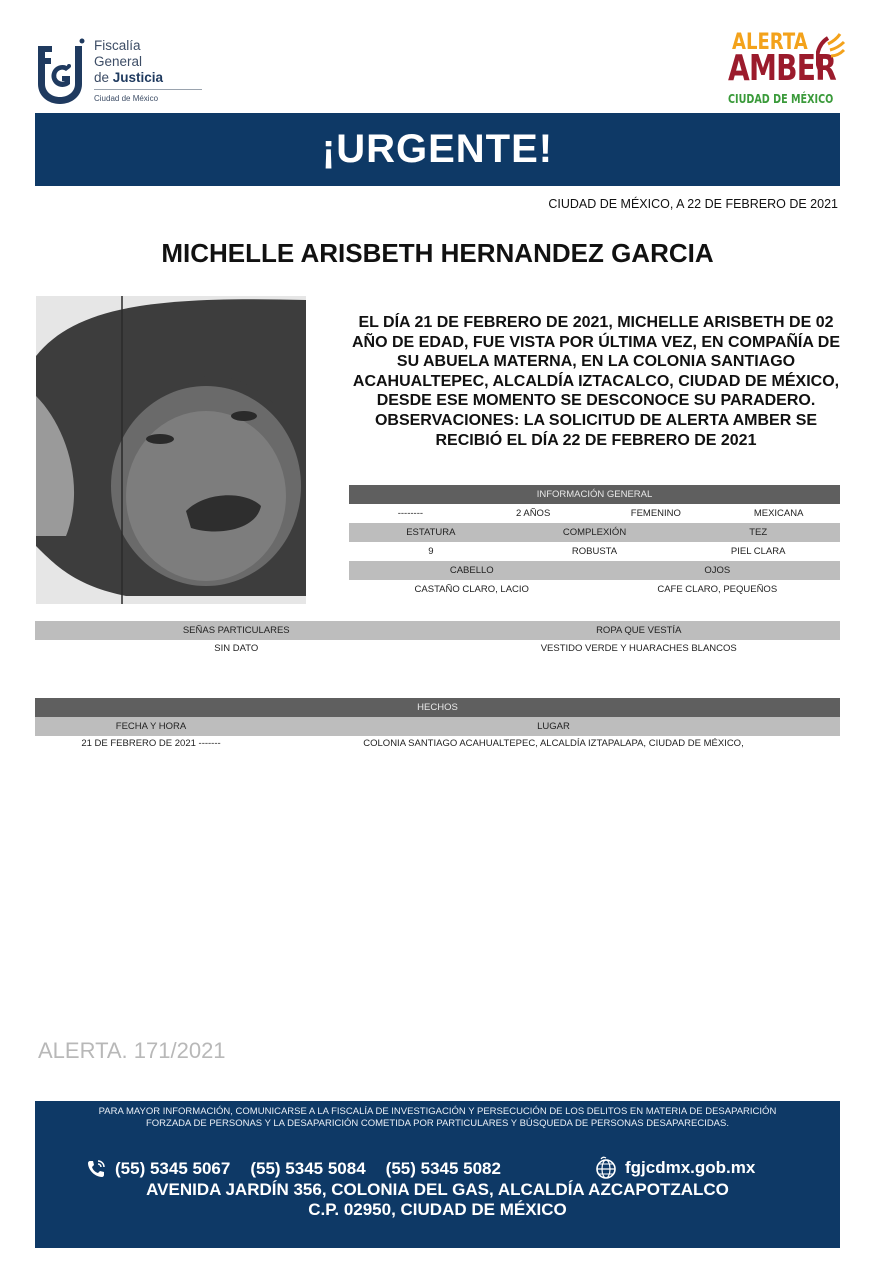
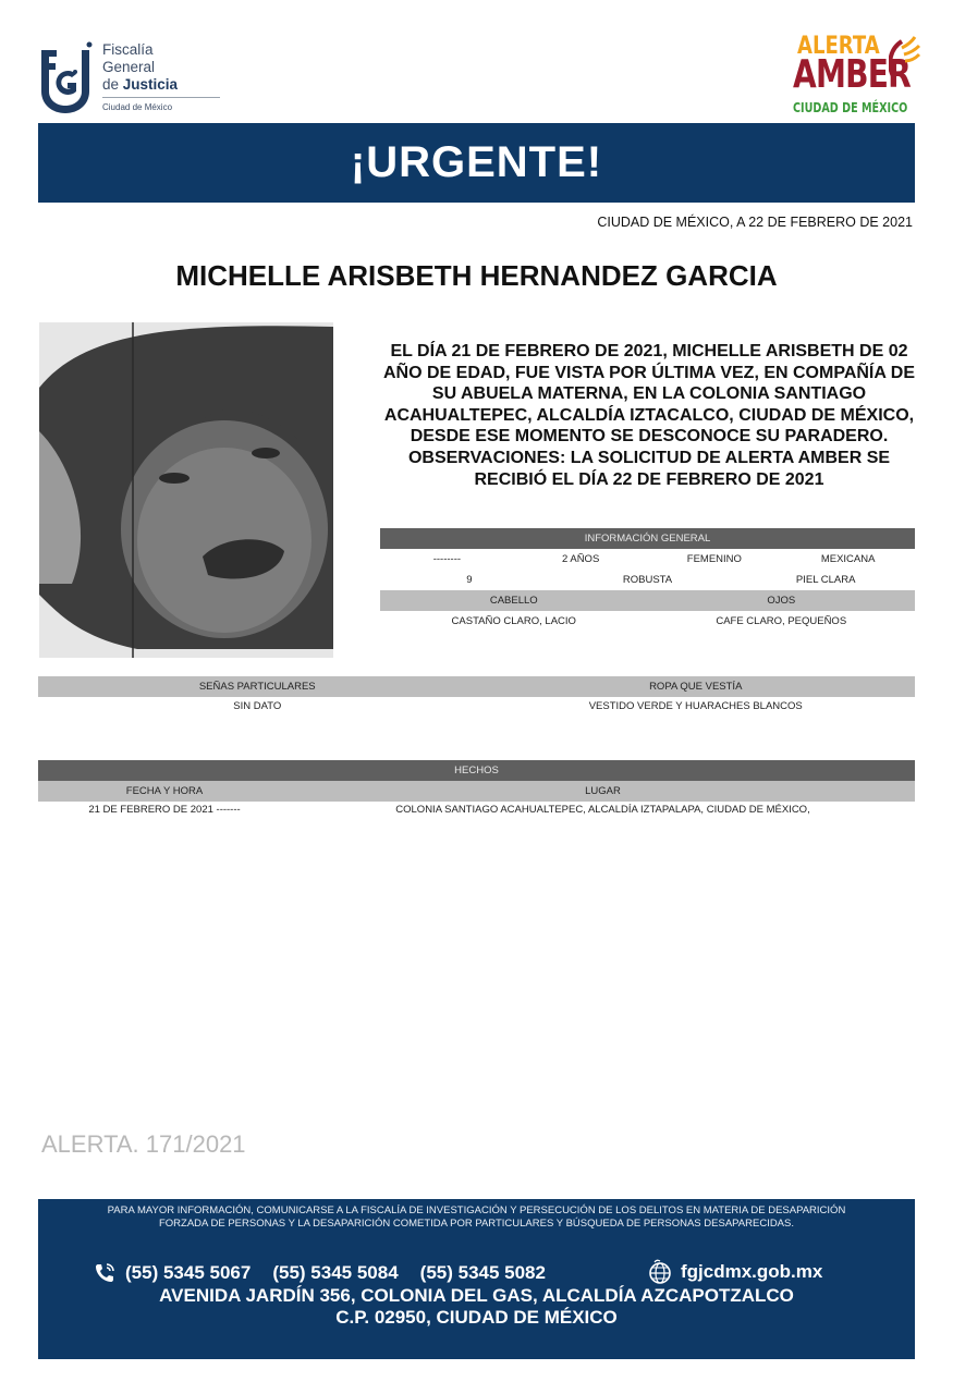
  Fiscalía
  General
  de Justicia
  Ciudad de México
  ALERTA
  AMBER
  CIUDAD DE MÉXICO
  ¡URGENTE!
  CIUDAD DE MÉXICO, A 22 DE FEBRERO DE 2021
  MICHELLE ARISBETH HERNANDEZ GARCIA
  EL DÍA 21 DE FEBRERO DE 2021, MICHELLE ARISBETH DE 02 AÑO DE EDAD, FUE VISTA POR ÚLTIMA VEZ, EN COMPAÑÍA DE SU ABUELA MATERNA, EN LA COLONIA SANTIAGO ACAHUALTEPEC, ALCALDÍA IZTACALCO, CIUDAD DE MÉXICO, DESDE ESE MOMENTO SE DESCONOCE SU PARADERO. OBSERVACIONES: LA SOLICITUD DE ALERTA AMBER SE RECIBIÓ EL DÍA 22 DE FEBRERO DE 2021
  INFORMACIÓN GENERAL
  --------
  2 AÑOS
  FEMENINO
  MEXICANA
- ESTATURA
- COMPLEXIÓN
- TEZ
  9
  ROBUSTA
  PIEL CLARA
  CABELLO
  OJOS
  CASTAÑO CLARO, LACIO
  CAFE CLARO, PEQUEÑOS
  SEÑAS PARTICULARES
  ROPA QUE VESTÍA
  SIN DATO
  VESTIDO VERDE Y HUARACHES BLANCOS
  HECHOS
  FECHA Y HORA
  LUGAR
  21 DE FEBRERO DE 2021 -------
  COLONIA SANTIAGO ACAHUALTEPEC, ALCALDÍA IZTAPALAPA, CIUDAD DE MÉXICO,
  ALERTA. 171/2021
  PARA MAYOR INFORMACIÓN, COMUNICARSE A LA FISCALÍA DE INVESTIGACIÓN Y PERSECUCIÓN DE LOS DELITOS EN MATERIA DE DESAPARICIÓN
  FORZADA DE PERSONAS Y LA DESAPARICIÓN COMETIDA POR PARTICULARES Y BÚSQUEDA DE PERSONAS DESAPARECIDAS.
  (55) 5345 5067
  (55) 5345 5084
  (55) 5345 5082
  fgjcdmx.gob.mx
  AVENIDA JARDÍN 356, COLONIA DEL GAS, ALCALDÍA AZCAPOTZALCO
  C.P. 02950, CIUDAD DE MÉXICO
